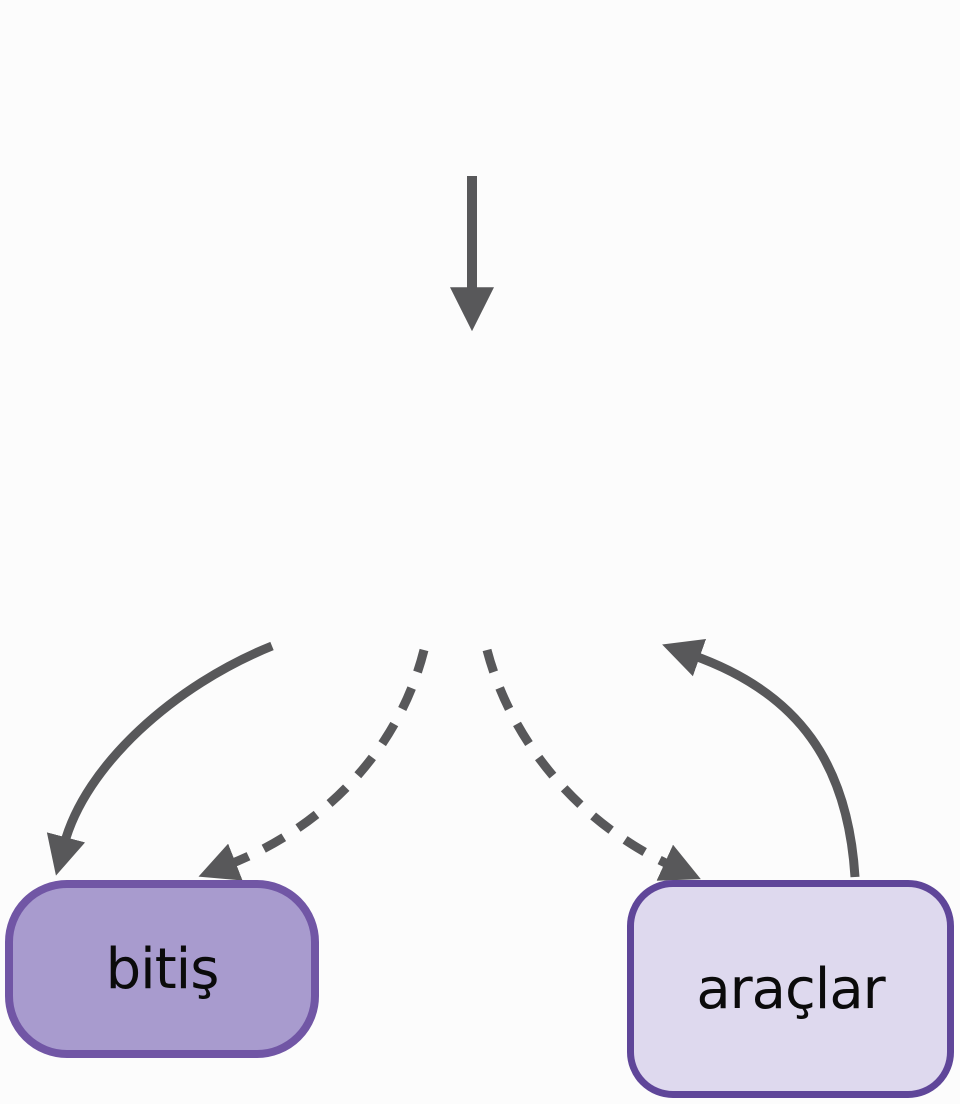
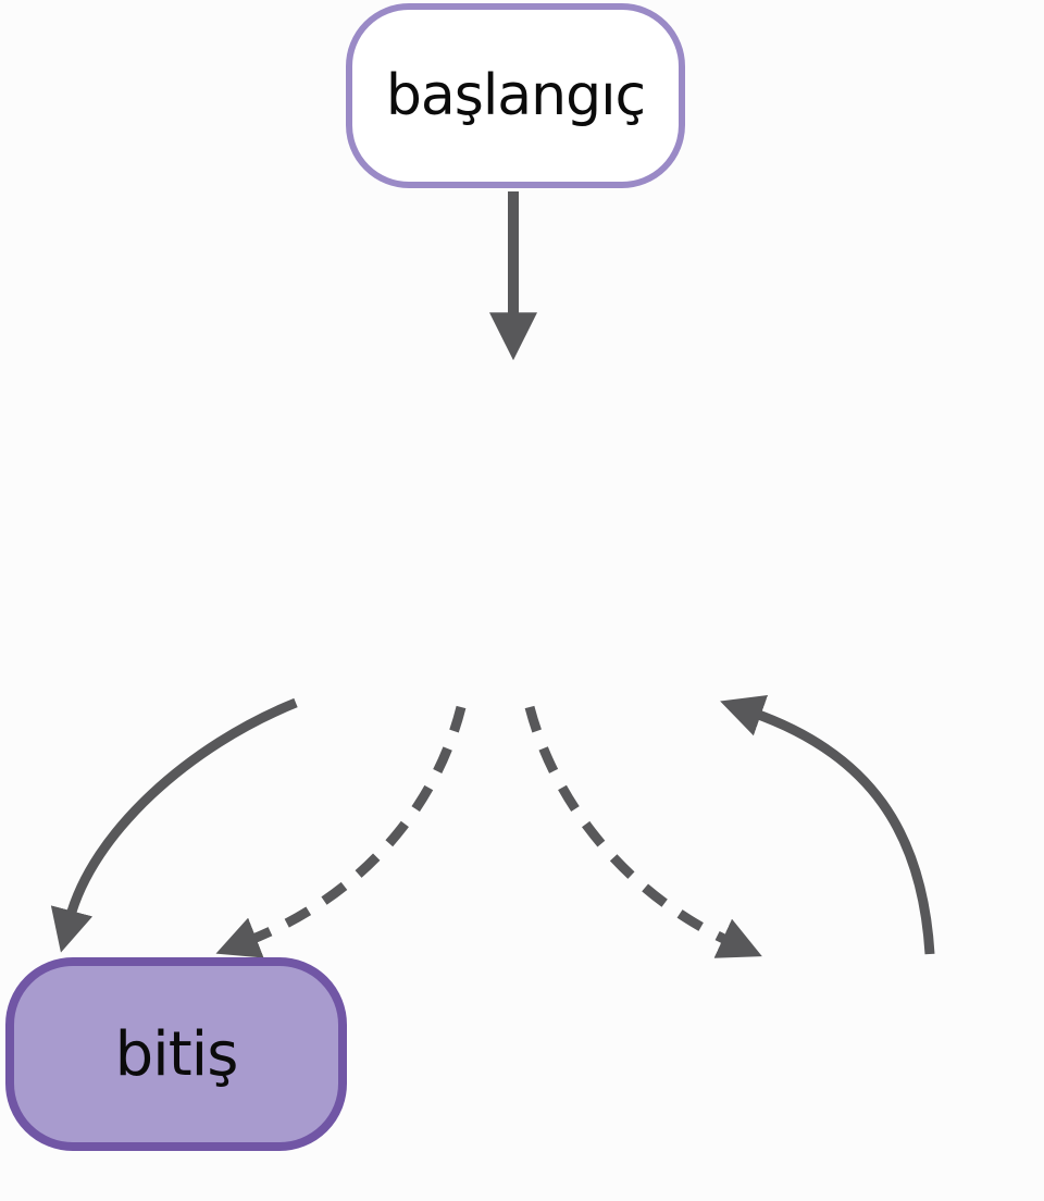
+ başlangıç
  bitiş
- araçlar
